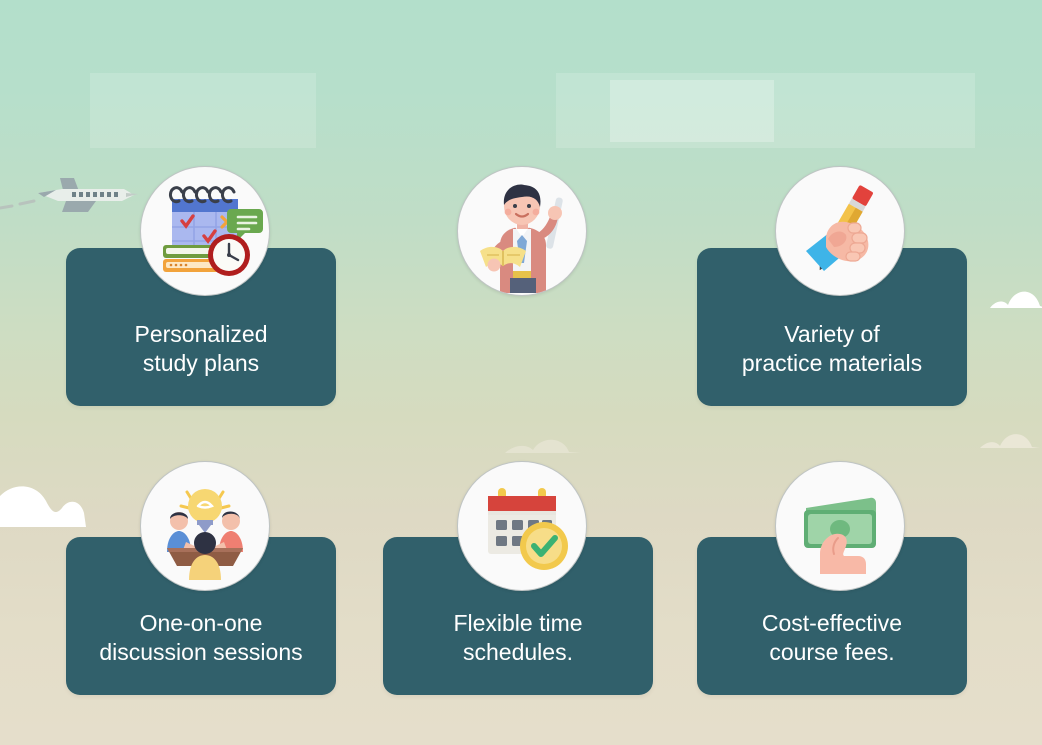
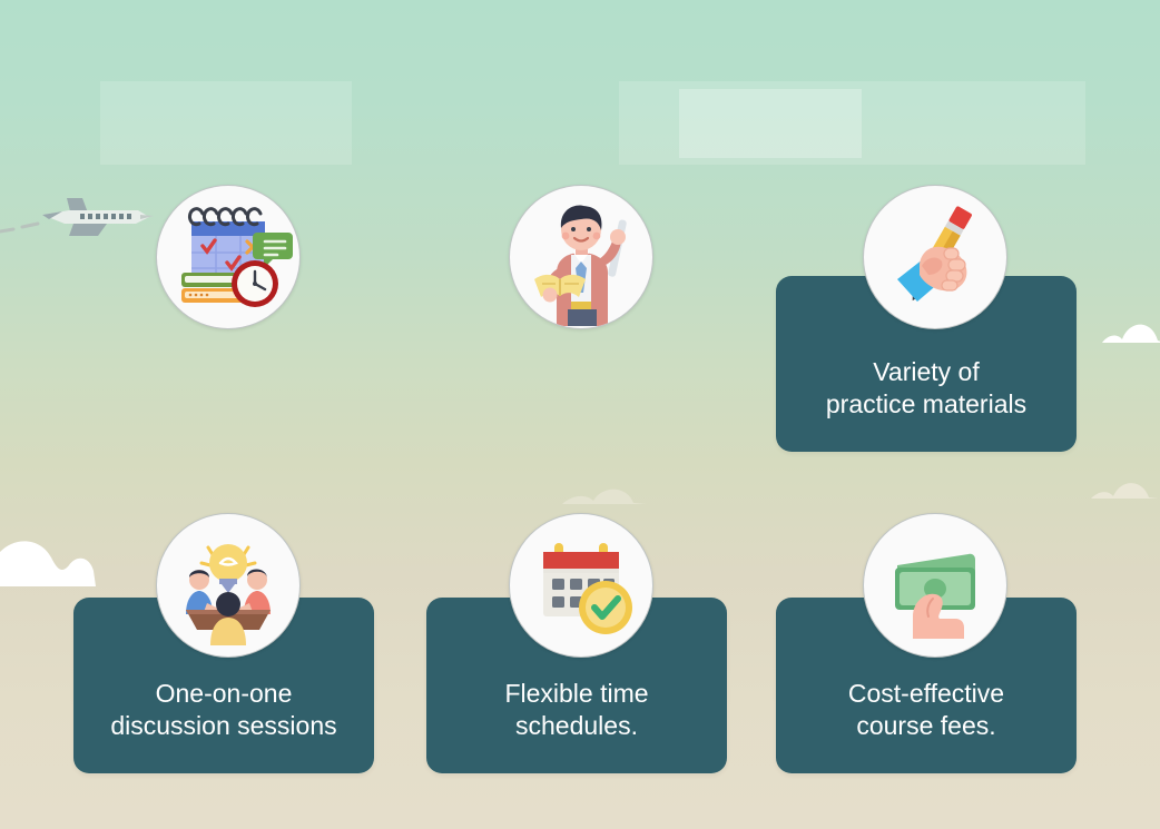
- Personalized
- study plans
  Variety of
  practice materials
  One-on-one
  discussion sessions
  Flexible time
  schedules.
  Cost-effective
  course fees.
